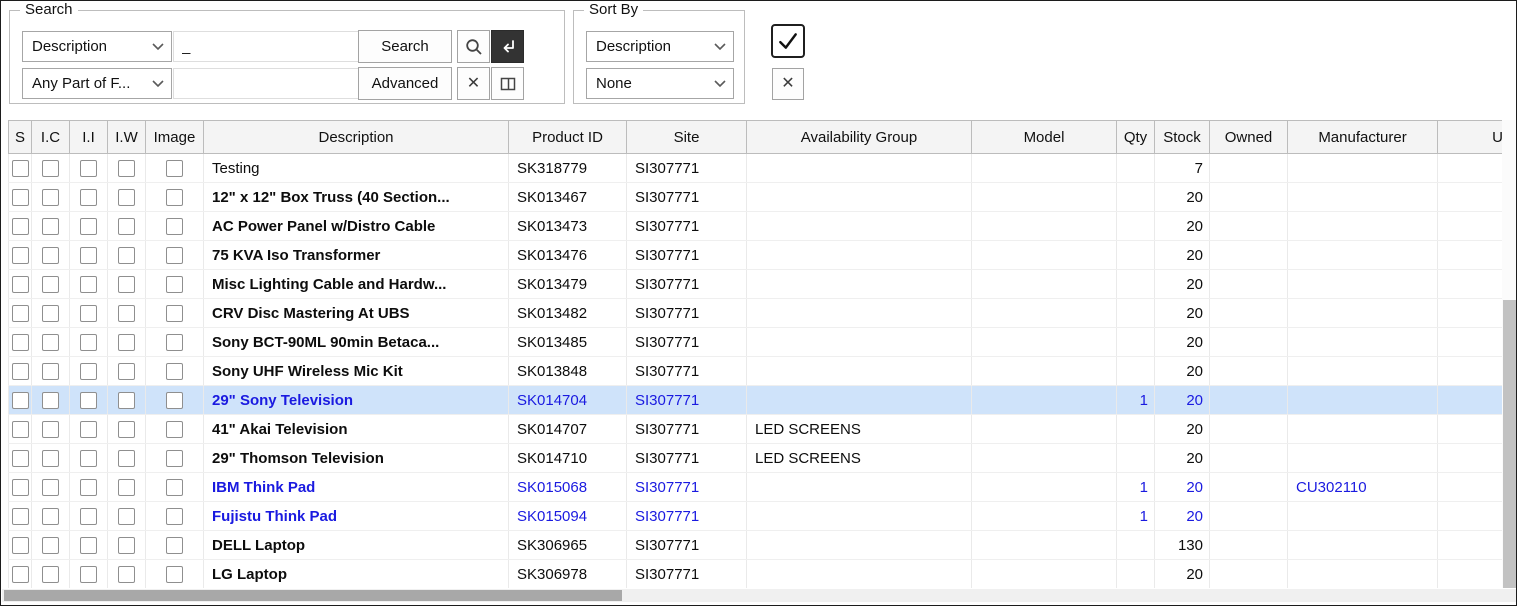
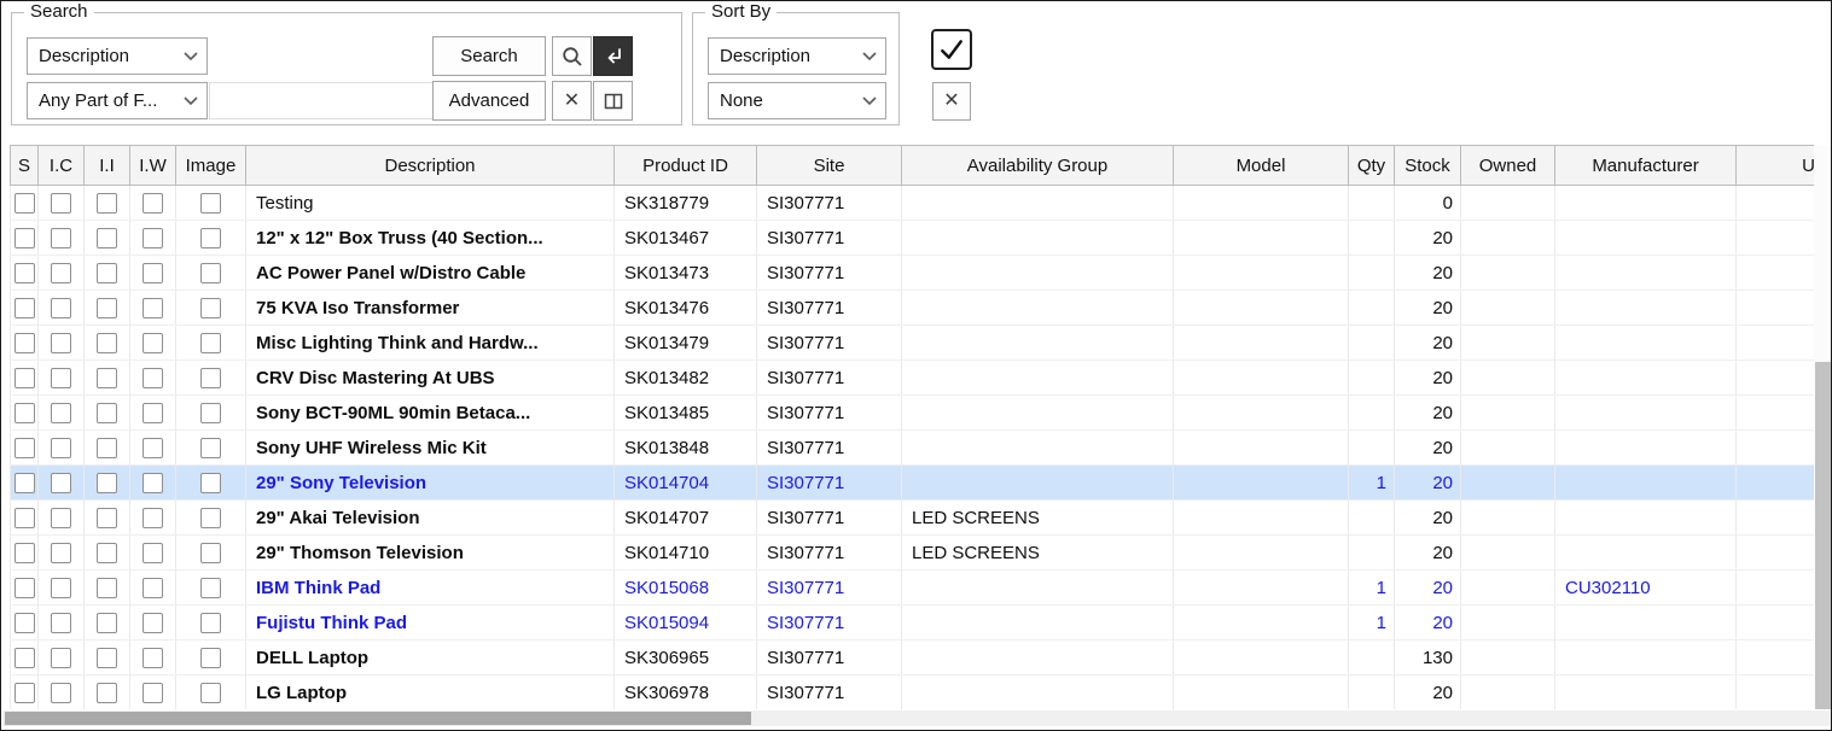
  Search
  Description
- _
  Search
  Any Part of F...
  Advanced
  ✕
  Sort By
  Description
  None
  ✕
  S	I.C	I.I	I.W	Image	Description	Product ID	Site	Availability Group	Model	Qty	Stock	Owned	Manufacturer	U
- 					Testing	SK318779	SI307771				7
+ 					Testing	SK318779	SI307771				0
  					12" x 12" Box Truss (40 Section...	SK013467	SI307771				20
  					AC Power Panel w/Distro Cable	SK013473	SI307771				20
  					75 KVA Iso Transformer	SK013476	SI307771				20
- 					Misc Lighting Cable and Hardw...	SK013479	SI307771				20
+ 					Misc Lighting Think and Hardw...	SK013479	SI307771				20
  					CRV Disc Mastering At UBS	SK013482	SI307771				20
  					Sony BCT-90ML 90min Betaca...	SK013485	SI307771				20
  					Sony UHF Wireless Mic Kit	SK013848	SI307771				20
  					29" Sony Television	SK014704	SI307771			1	20
- 					41" Akai Television	SK014707	SI307771	LED SCREENS			20
+ 					29" Akai Television	SK014707	SI307771	LED SCREENS			20
  					29" Thomson Television	SK014710	SI307771	LED SCREENS			20
  					IBM Think Pad	SK015068	SI307771			1	20		CU302110
  					Fujistu Think Pad	SK015094	SI307771			1	20
  					DELL Laptop	SK306965	SI307771				130
  					LG Laptop	SK306978	SI307771				20
